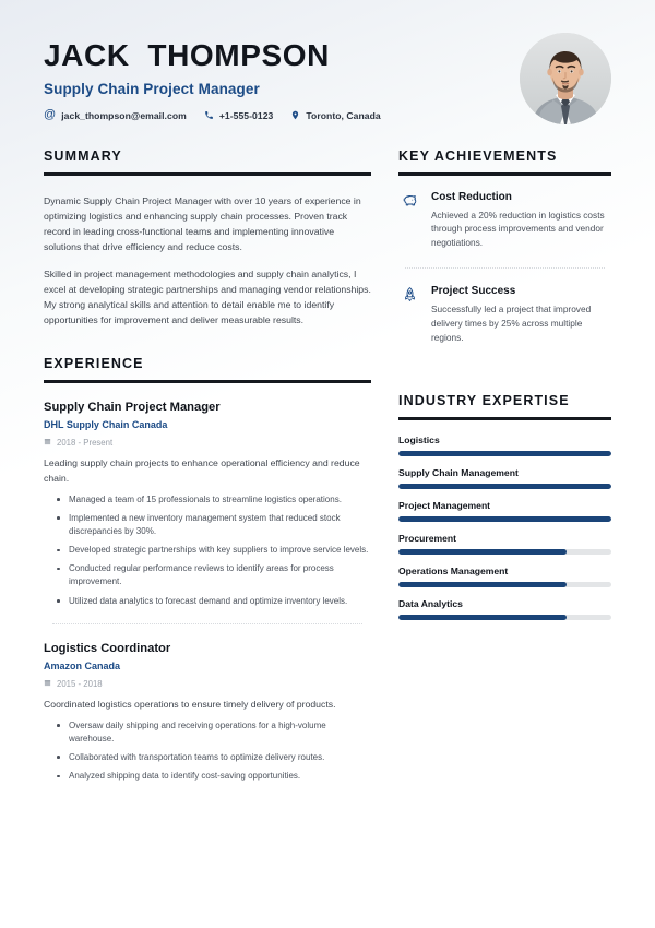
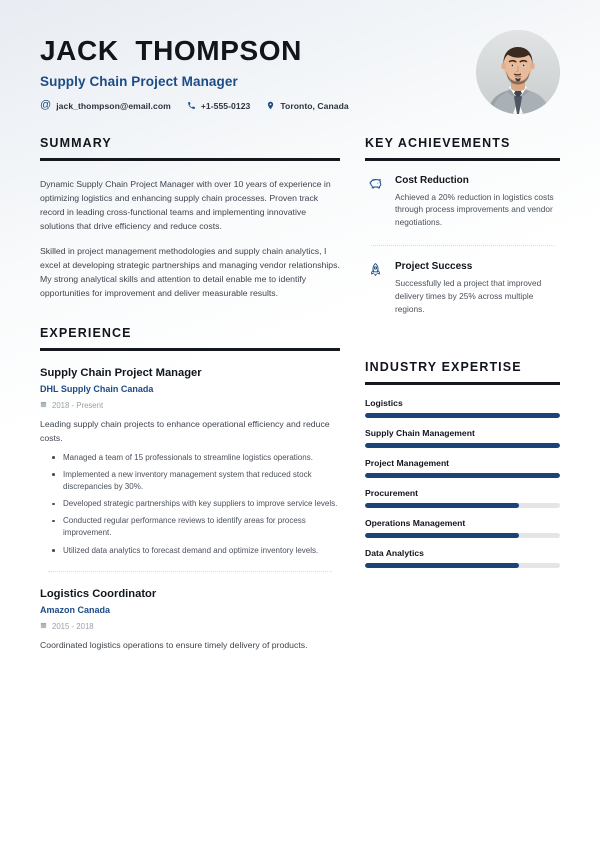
  JACK THOMPSON
  Supply Chain Project Manager
  @
  jack_thompson@email.com
  +1-555-0123
  Toronto, Canada
  SUMMARY
  Dynamic Supply Chain Project Manager with over 10 years of experience in optimizing logistics and enhancing supply chain processes. Proven track record in leading cross-functional teams and implementing innovative solutions that drive efficiency and reduce costs.
  Skilled in project management methodologies and supply chain analytics, I excel at developing strategic partnerships and managing vendor relationships. My strong analytical skills and attention to detail enable me to identify opportunities for improvement and deliver measurable results.
  EXPERIENCE
  Supply Chain Project Manager
  DHL Supply Chain Canada
  2018 - Present
- Leading supply chain projects to enhance operational efficiency and reduce chain.
+ Leading supply chain projects to enhance operational efficiency and reduce costs.
  Managed a team of 15 professionals to streamline logistics operations.
  Implemented a new inventory management system that reduced stock discrepancies by 30%.
  Developed strategic partnerships with key suppliers to improve service levels.
  Conducted regular performance reviews to identify areas for process improvement.
  Utilized data analytics to forecast demand and optimize inventory levels.
  Logistics Coordinator
  Amazon Canada
  2015 - 2018
  Coordinated logistics operations to ensure timely delivery of products.
- Oversaw daily shipping and receiving operations for a high-volume warehouse.
- Collaborated with transportation teams to optimize delivery routes.
- Analyzed shipping data to identify cost-saving opportunities.
  KEY ACHIEVEMENTS
  Cost Reduction
  Achieved a 20% reduction in logistics costs through process improvements and vendor negotiations.
  Project Success
  Successfully led a project that improved delivery times by 25% across multiple regions.
  INDUSTRY EXPERTISE
  Logistics
  Supply Chain Management
  Project Management
  Procurement
  Operations Management
  Data Analytics
